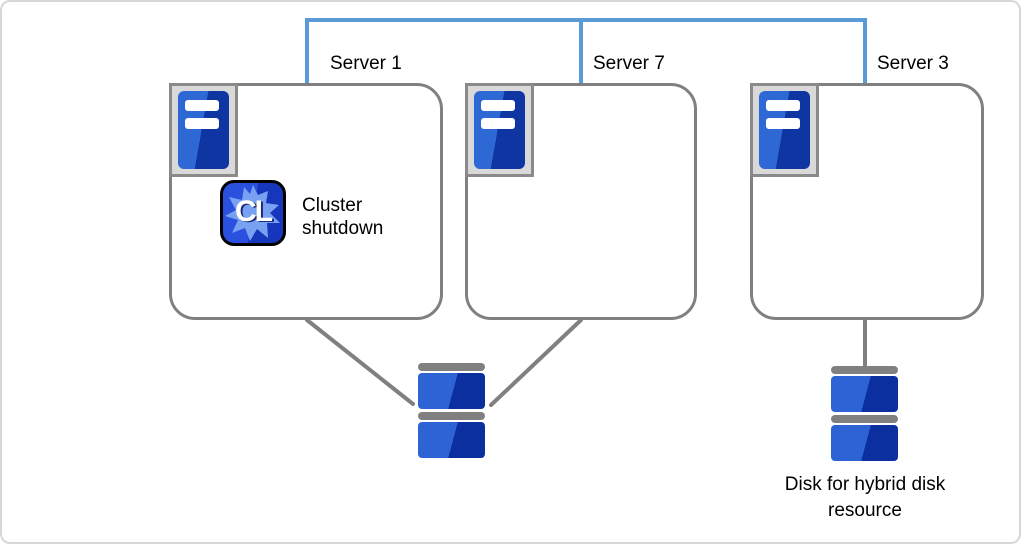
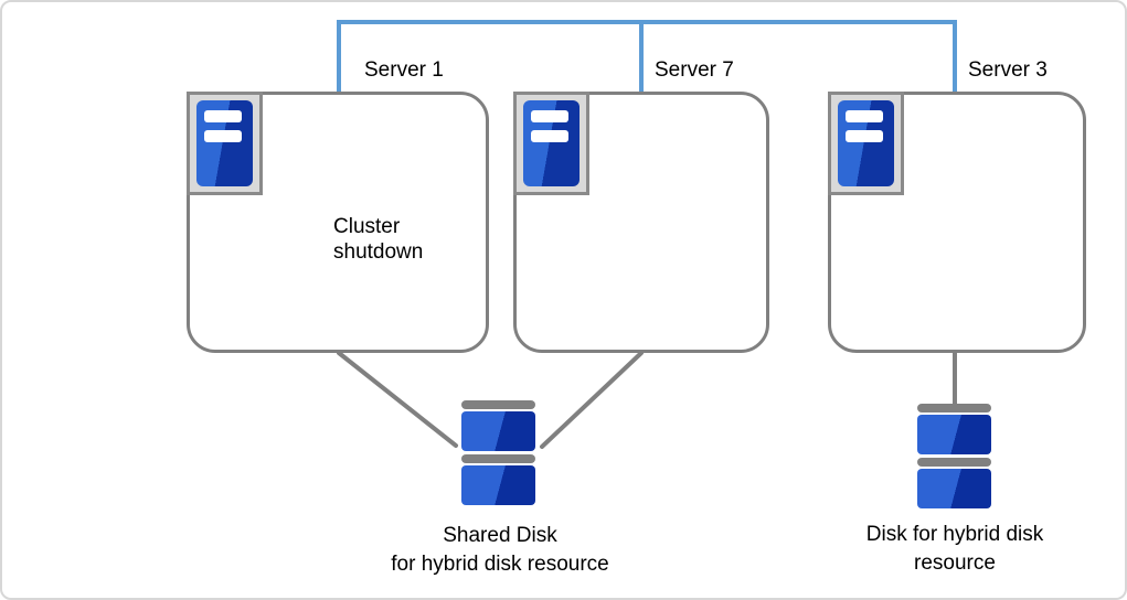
  Server 1
  Server 7
  Server 3
- CL
  Cluster
  shutdown
+ Shared Disk
+ for hybrid disk resource
  Disk for hybrid disk
  resource
